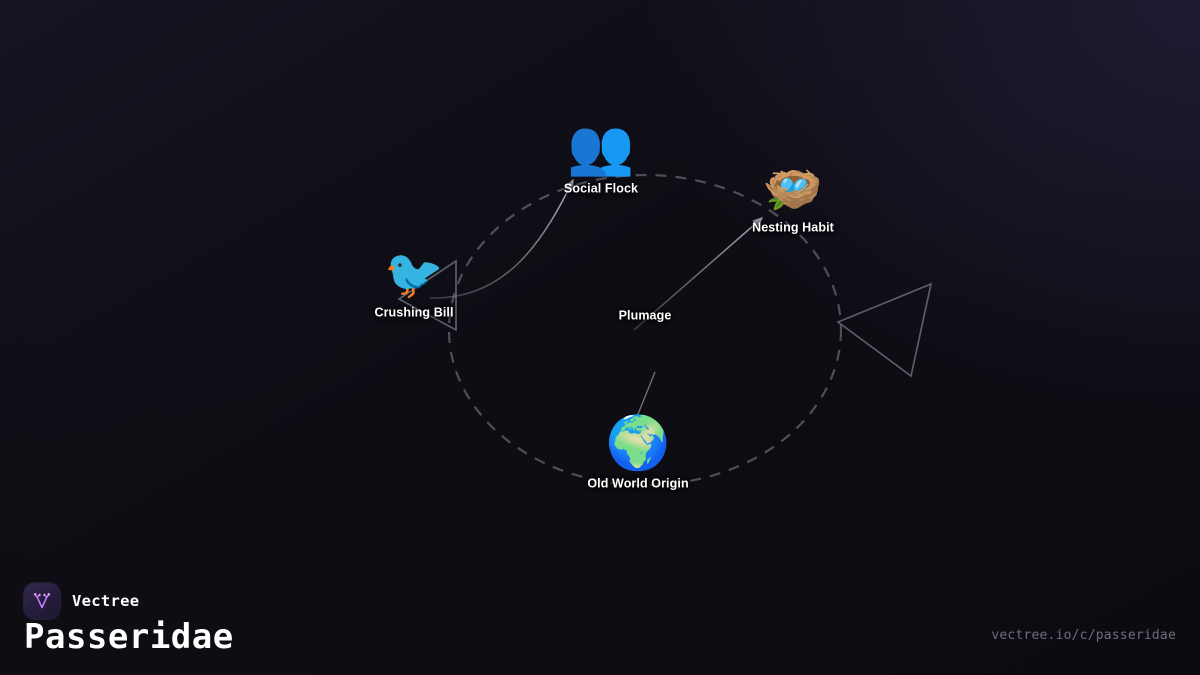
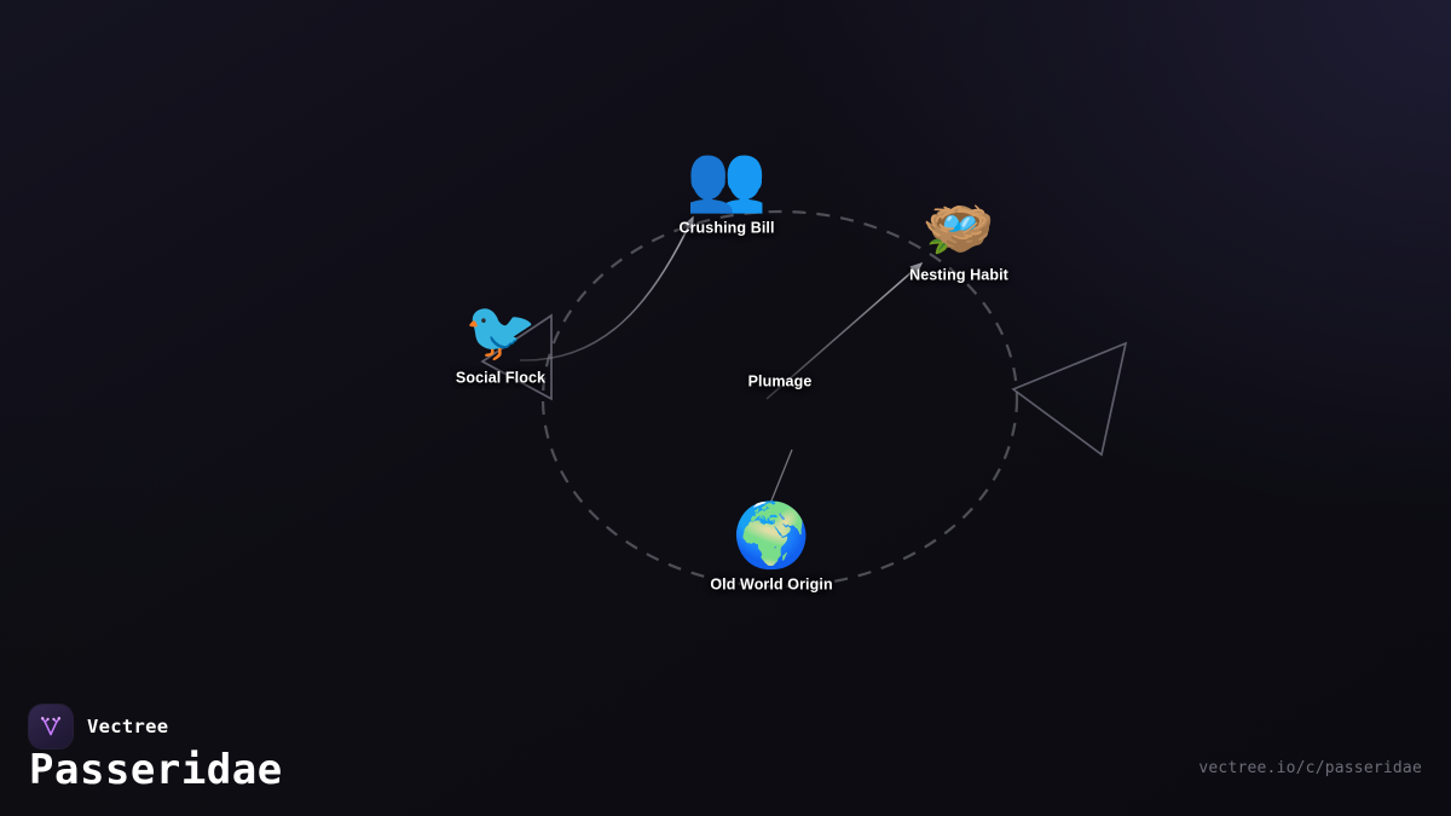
  👥
- Social Flock
+ Crushing Bill
  🪺
  Nesting Habit
  🐦
- Crushing Bill
+ Social Flock
  Plumage
  🌍
  Old World Origin
  Vectree
  Passeridae
  vectree.io/c/passeridae
